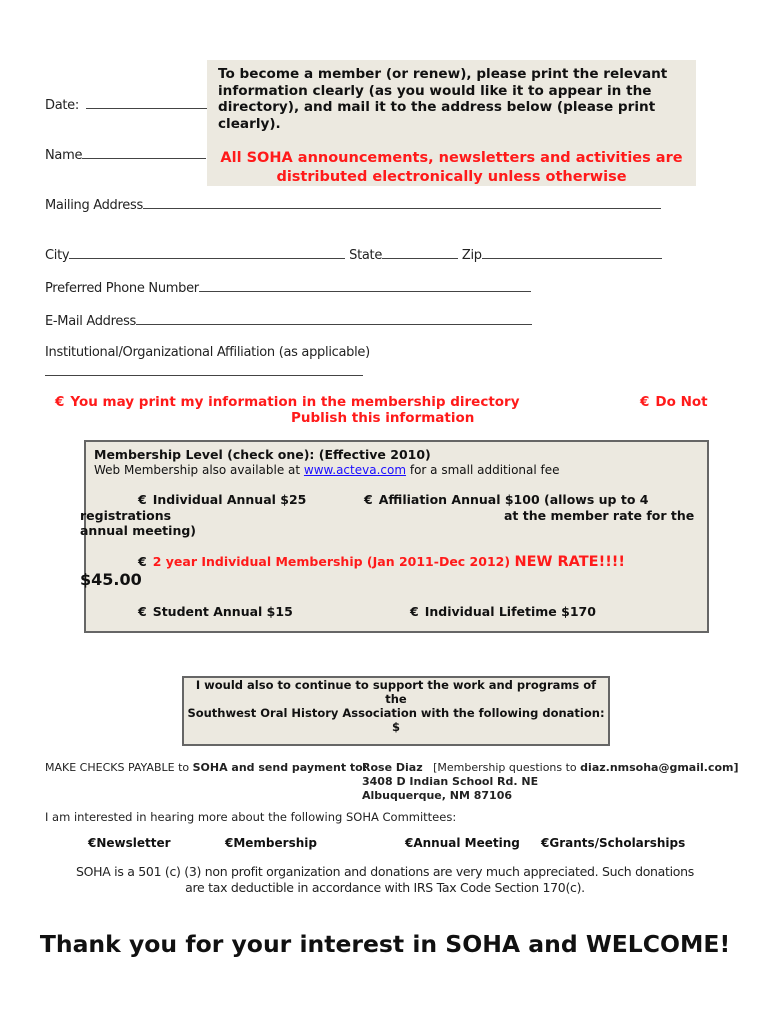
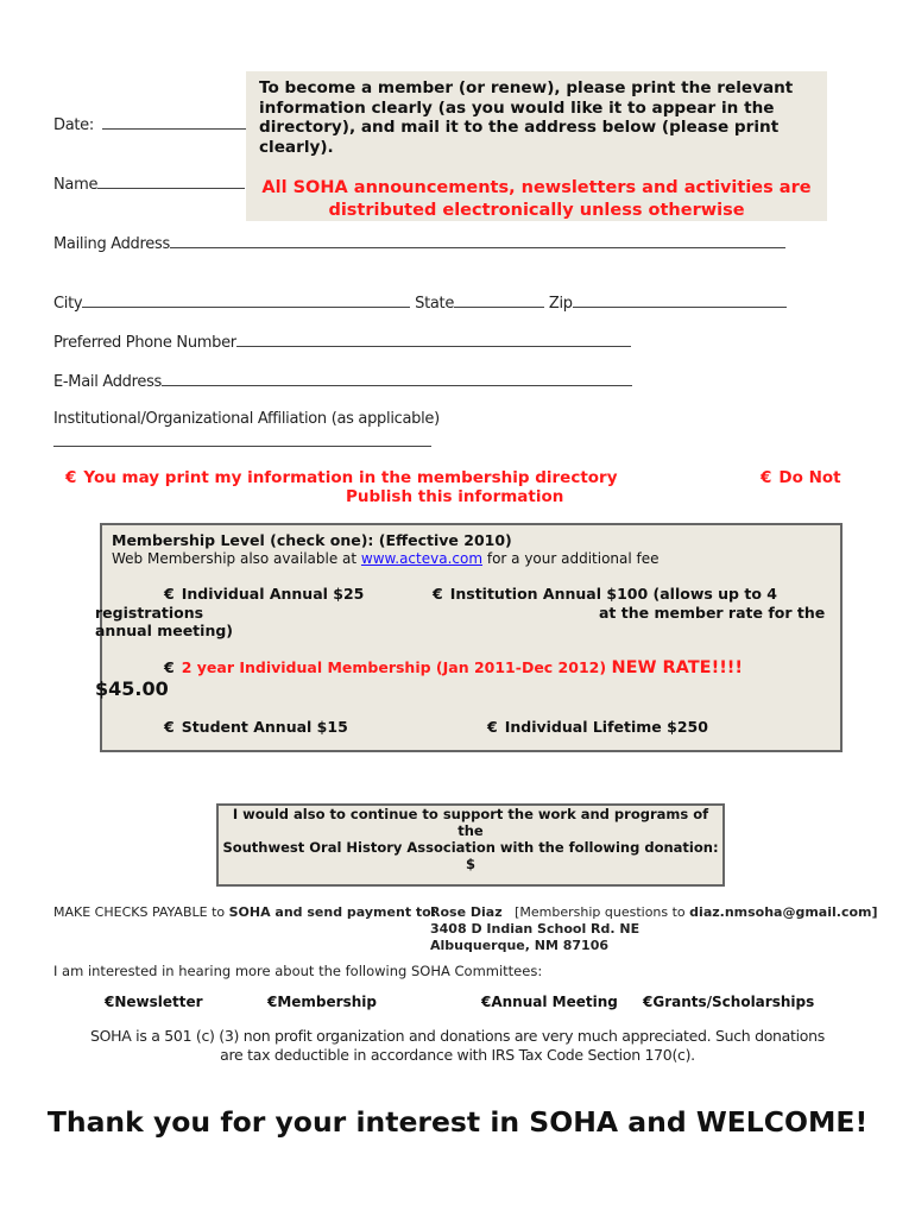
  Date:
  Name
  To become a member (or renew), please print the relevant information clearly (as you would like it to appear in the directory), and mail it to the address below (please print clearly).
  All SOHA announcements, newsletters and activities are distributed electronically unless otherwise
  Mailing Address
  City State Zip
  Preferred Phone Number
  E-Mail Address
  Institutional/Organizational Affiliation (as applicable)
  € You may print my information in the membership directory
  € Do Not
  Publish this information
  Membership Level (check one): (Effective 2010)
- Web Membership also available at www.acteva.com for a small additional fee
+ Web Membership also available at www.acteva.com for a your additional fee
  € Individual Annual $25
- € Affiliation Annual $100 (allows up to 4
+ € Institution Annual $100 (allows up to 4
  registrations
  at the member rate for the
  annual meeting)
  € 2 year Individual Membership (Jan 2011-Dec 2012) NEW RATE!!!!
  $45.00
  € Student Annual $15
- € Individual Lifetime $170
+ € Individual Lifetime $250
  I would also to continue to support the work and programs of
  the
  Southwest Oral History Association with the following donation:
  $
  MAKE CHECKS PAYABLE to SOHA and send payment to:
  Rose Diaz [Membership questions to diaz.nmsoha@gmail.com]
  3408 D Indian School Rd. NE
  Albuquerque, NM 87106
  I am interested in hearing more about the following SOHA Committees:
  €Newsletter
  €Membership
  €Annual Meeting
  €Grants/Scholarships
  SOHA is a 501 (c) (3) non profit organization and donations are very much appreciated. Such donations
  are tax deductible in accordance with IRS Tax Code Section 170(c).
  Thank you for your interest in SOHA and WELCOME!
